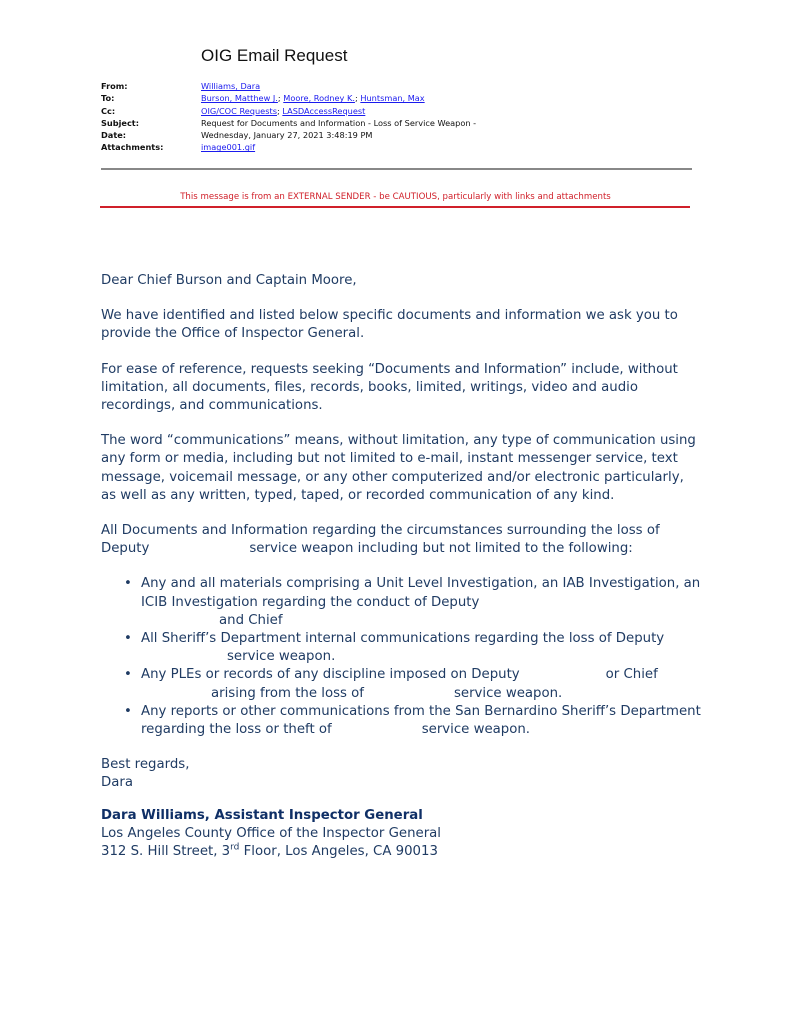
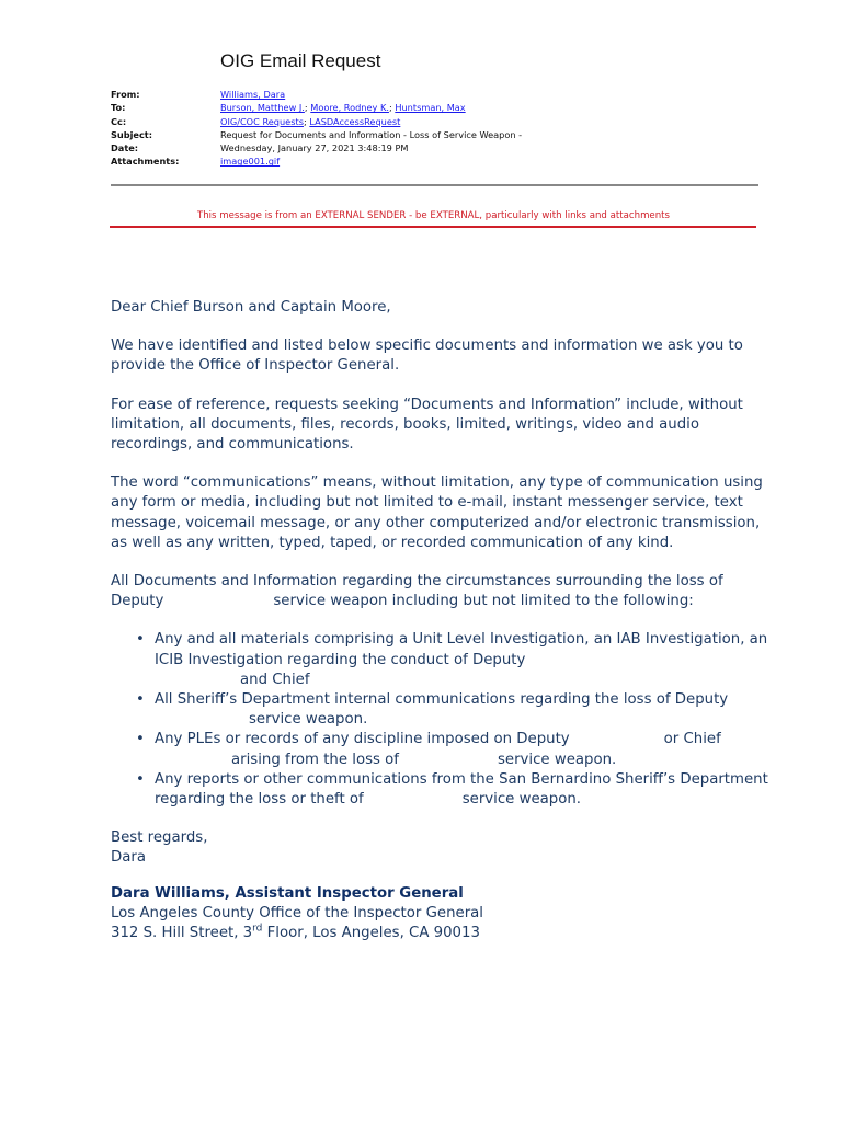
  OIG Email Request
  From:
  Williams, Dara
  To:
  Burson, Matthew J.; Moore, Rodney K.; Huntsman, Max
  Cc:
  OIG/COC Requests; LASDAccessRequest
  Subject:
  Request for Documents and Information - Loss of Service Weapon -
  Date:
  Wednesday, January 27, 2021 3:48:19 PM
  Attachments:
  image001.gif
- This message is from an EXTERNAL SENDER - be CAUTIOUS, particularly with links and attachments
+ This message is from an EXTERNAL SENDER - be EXTERNAL, particularly with links and attachments
  Dear Chief Burson and Captain Moore,
  We have identified and listed below specific documents and information we ask you to provide the Office of Inspector General.
  For ease of reference, requests seeking “Documents and Information” include, without limitation, all documents, files, records, books, limited, writings, video and audio recordings, and communications.
- The word “communications” means, without limitation, any type of communication using any form or media, including but not limited to e-mail, instant messenger service, text message, voicemail message, or any other computerized and/or electronic particularly, as well as any written, typed, taped, or recorded communication of any kind.
+ The word “communications” means, without limitation, any type of communication using any form or media, including but not limited to e-mail, instant messenger service, text message, voicemail message, or any other computerized and/or electronic transmission, as well as any written, typed, taped, or recorded communication of any kind.
  All Documents and Information regarding the circumstances surrounding the loss of Deputy service weapon including but not limited to the following:
  Any and all materials comprising a Unit Level Investigation, an IAB Investigation, an ICIB Investigation regarding the conduct of Deputy
  and Chief
  All Sheriff’s Department internal communications regarding the loss of Deputyservice weapon.
  Any PLEs or records of any discipline imposed on Deputy or Chiefarising from the loss of service weapon.
  Any reports or other communications from the San Bernardino Sheriff’s Department regarding the loss or theft of service weapon.
  Best regards,
  Dara
  Dara Williams, Assistant Inspector General
  Los Angeles County Office of the Inspector General
  312 S. Hill Street, 3rd Floor, Los Angeles, CA 90013
